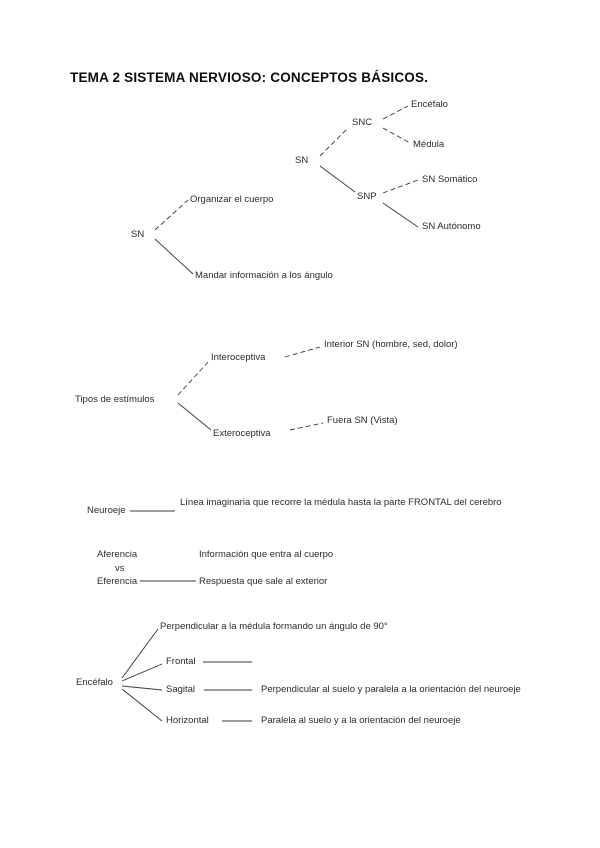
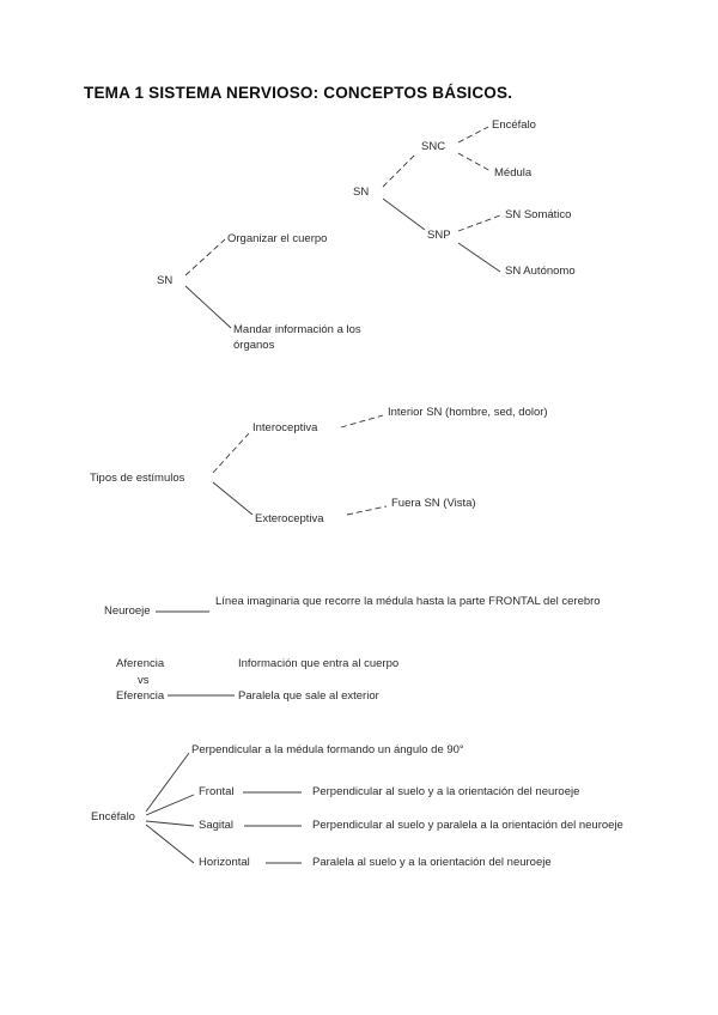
- TEMA 2 SISTEMA NERVIOSO: CONCEPTOS BÁSICOS.
+ TEMA 1 SISTEMA NERVIOSO: CONCEPTOS BÁSICOS.
  SN
  SNC
  SNP
  Encéfalo
  Médula
  SN Somático
  SN Autónomo
  SN
  Organizar el cuerpo
- Mandar información a los ángulo
+ Mandar información a los órganos
  Tipos de estímulos
  Interoceptiva
  Exteroceptiva
  Interior SN (hombre, sed, dolor)
  Fuera SN (Vista)
  Neuroeje
  Línea imaginaria que recorre la médula hasta la parte FRONTAL del cerebro
  Aferencia
  vs
  Eferencia
  Información que entra al cuerpo
- Respuesta que sale al exterior
+ Paralela que sale al exterior
  Encéfalo
  Perpendicular a la médula formando un ángulo de 90°
  Frontal
+ Perpendicular al suelo y a la orientación del neuroeje
  Sagital
  Perpendicular al suelo y paralela a la orientación del neuroeje
  Horizontal
  Paralela al suelo y a la orientación del neuroeje
